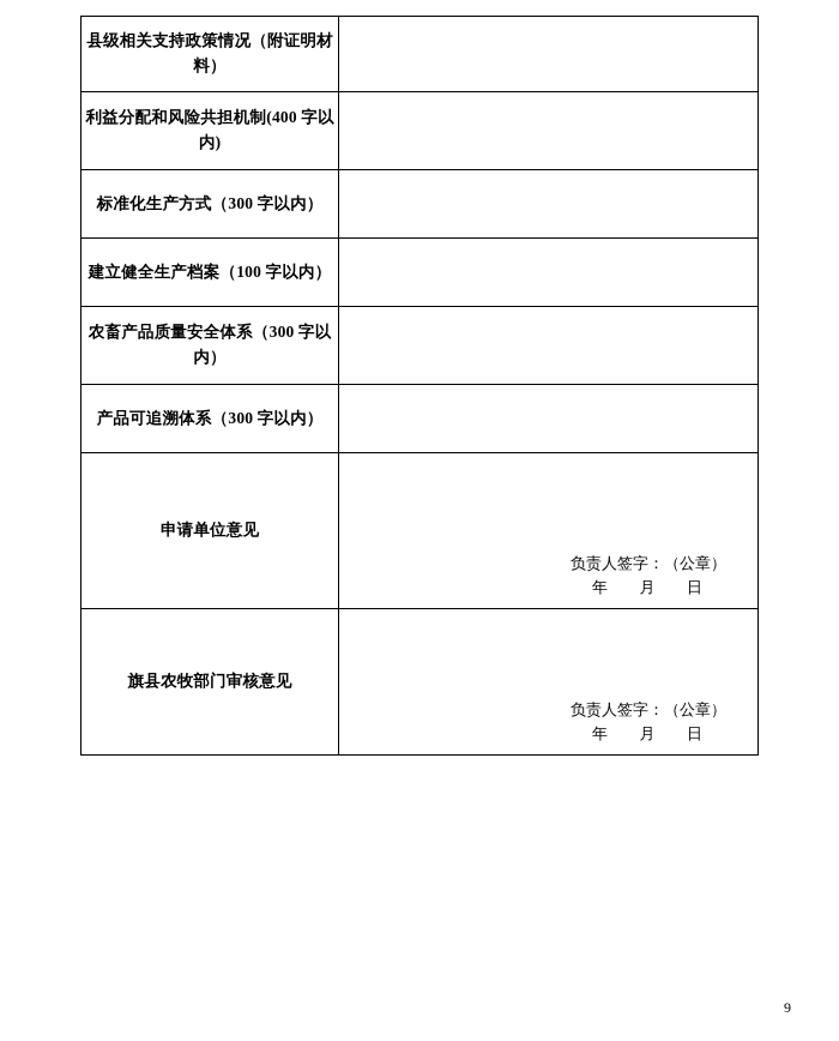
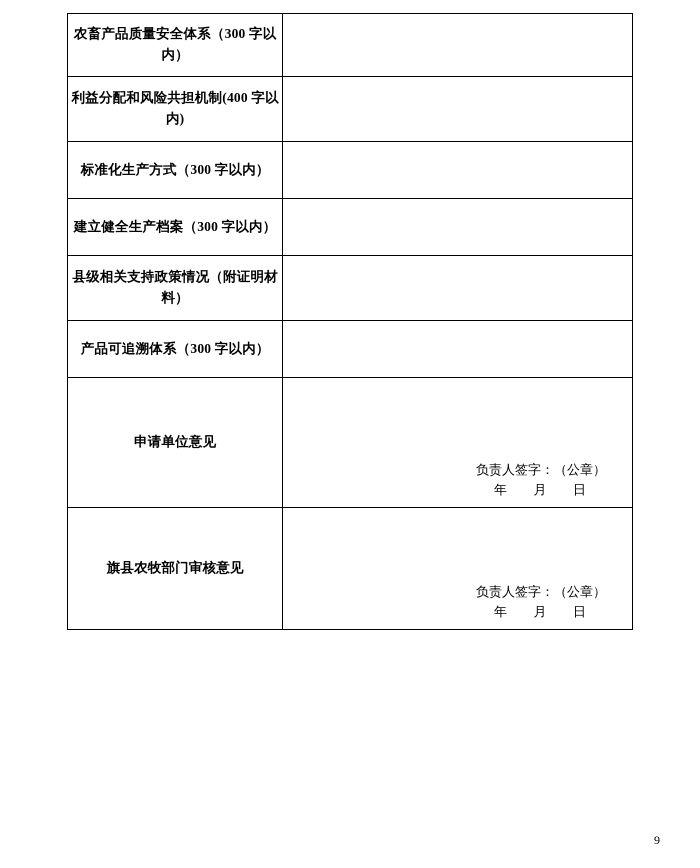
- 县级相关支持政策情况（附证明材料）
+ 农畜产品质量安全体系（300 字以内）
  利益分配和风险共担机制(400 字以内)
  标准化生产方式（300 字以内）
- 建立健全生产档案（100 字以内）
+ 建立健全生产档案（300 字以内）
- 农畜产品质量安全体系（300 字以内）
+ 县级相关支持政策情况（附证明材料）
  产品可追溯体系（300 字以内）
  申请单位意见	负责人签字：（公章） 年 月 日
  旗县农牧部门审核意见	负责人签字：（公章） 年 月 日
  9
